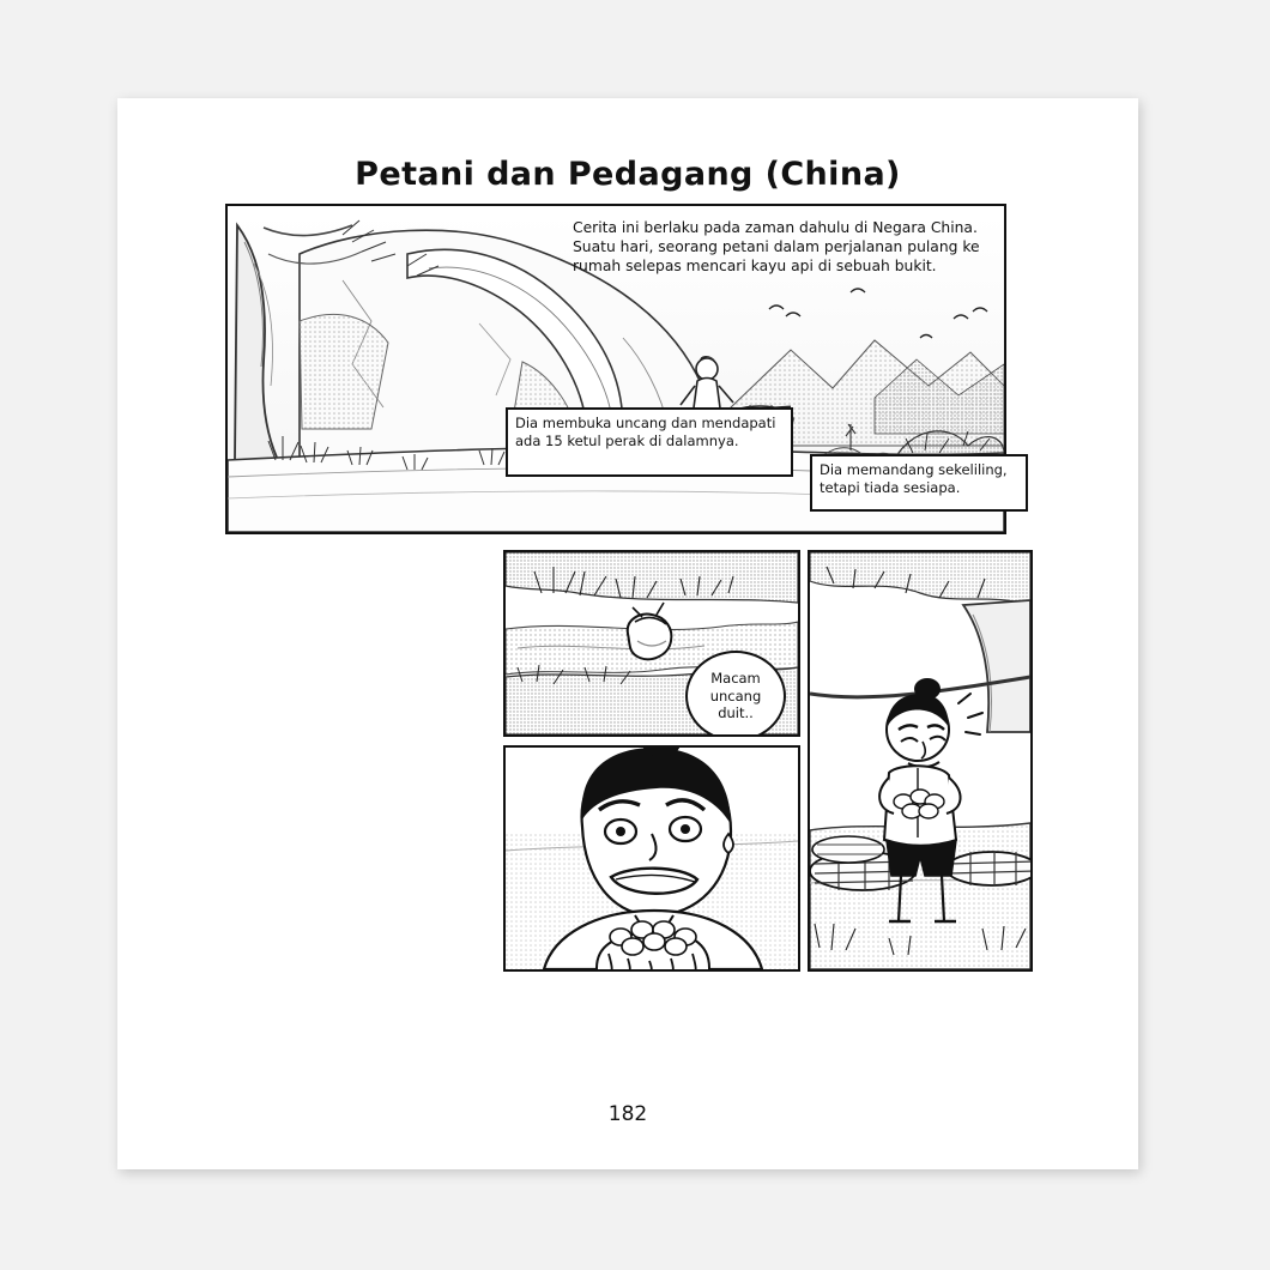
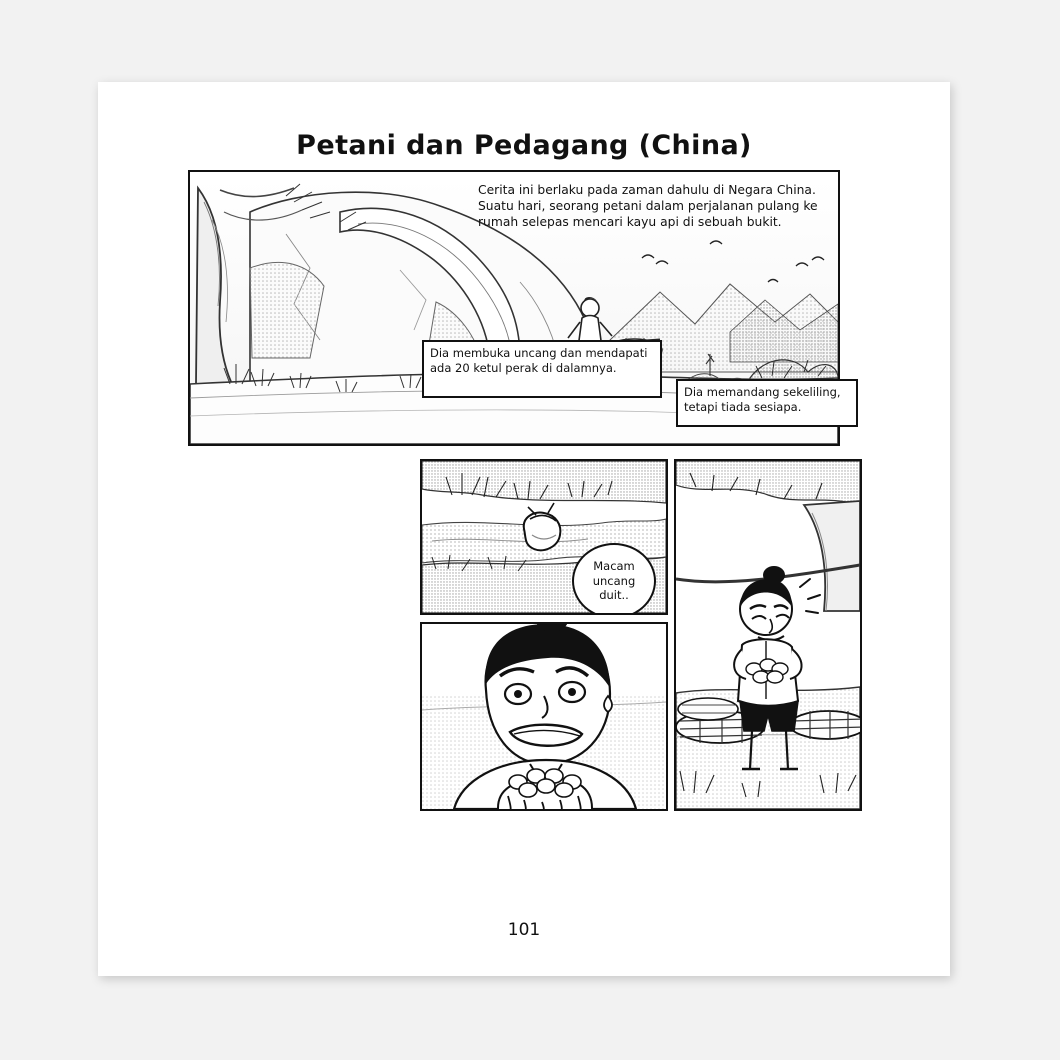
  Petani dan Pedagang (China)
  Cerita ini berlaku pada zaman dahulu di Negara China. Suatu hari, seorang petani dalam perjalanan pulang ke rumah selepas mencari kayu api di sebuah bukit.
  Macam uncang duit..
- Dia membuka uncang dan mendapati ada 15 ketul perak di dalamnya.
+ Dia membuka uncang dan mendapati ada 20 ketul perak di dalamnya.
  Dia memandang sekeliling, tetapi tiada sesiapa.
- 182
+ 101
